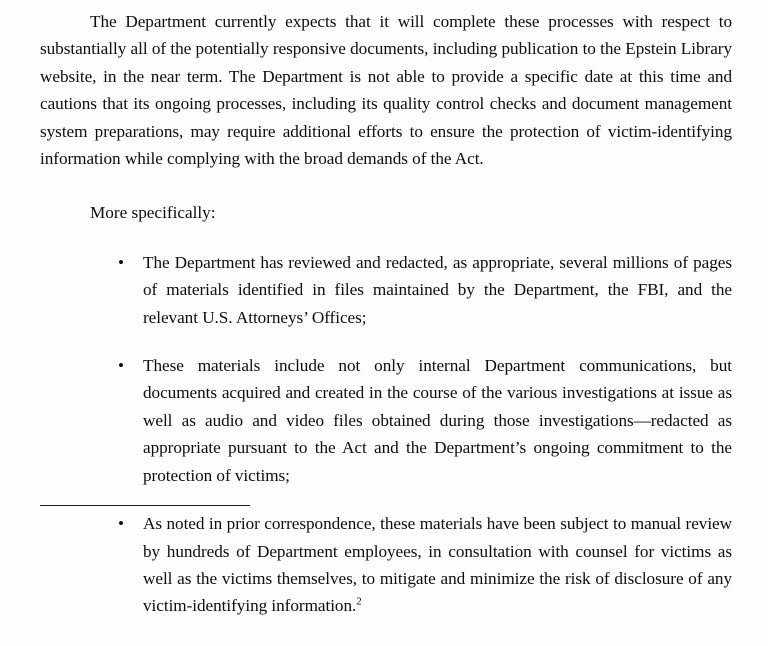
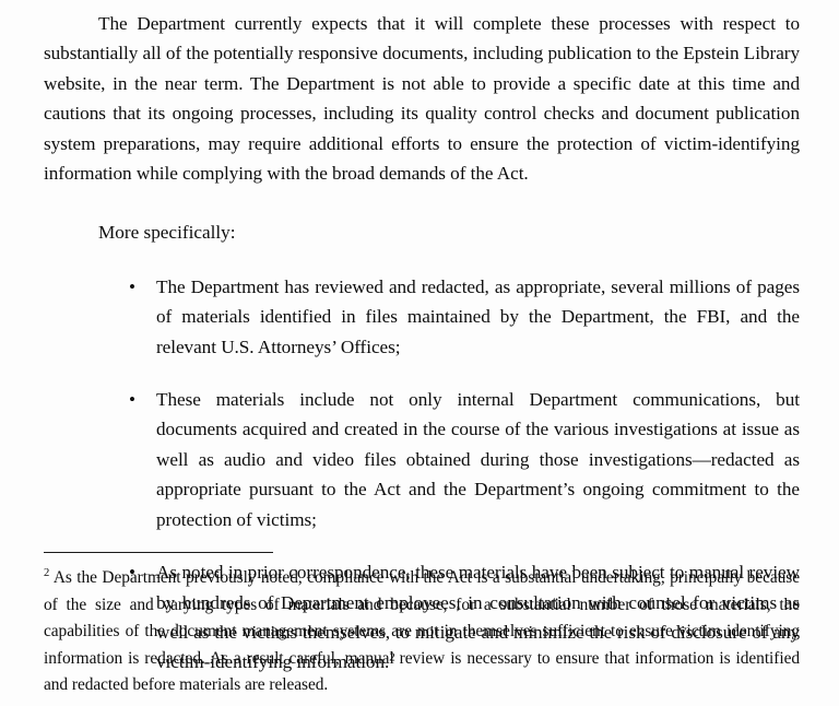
- The Department currently expects that it will complete these processes with respect to substantially all of the potentially responsive documents, including publication to the Epstein Library website, in the near term. The Department is not able to provide a specific date at this time and cautions that its ongoing processes, including its quality control checks and document management system preparations, may require additional efforts to ensure the protection of victim-identifying information while complying with the broad demands of the Act.
+ The Department currently expects that it will complete these processes with respect to substantially all of the potentially responsive documents, including publication to the Epstein Library website, in the near term. The Department is not able to provide a specific date at this time and cautions that its ongoing processes, including its quality control checks and document publication system preparations, may require additional efforts to ensure the protection of victim-identifying information while complying with the broad demands of the Act.
  More specifically:
  •
  The Department has reviewed and redacted, as appropriate, several millions of pages of materials identified in files maintained by the Department, the FBI, and the relevant U.S. Attorneys’ Offices;
  •
  These materials include not only internal Department communications, but documents acquired and created in the course of the various investigations at issue as well as audio and video files obtained during those investigations—redacted as appropriate pursuant to the Act and the Department’s ongoing commitment to the protection of victims;
  •
  As noted in prior correspondence, these materials have been subject to manual review by hundreds of Department employees, in consultation with counsel for victims as well as the victims themselves, to mitigate and minimize the risk of disclosure of any victim-identifying information.2
+ 2 As the Department previously noted, compliance with the Act is a substantial undertaking, principally because of the size and varying types of materials and because, for a substantial number of those materials, the capabilities of the document management systems are not in themselves sufficient to ensure victim identifying information is redacted. As a result careful, manual review is necessary to ensure that information is identified and redacted before materials are released.
